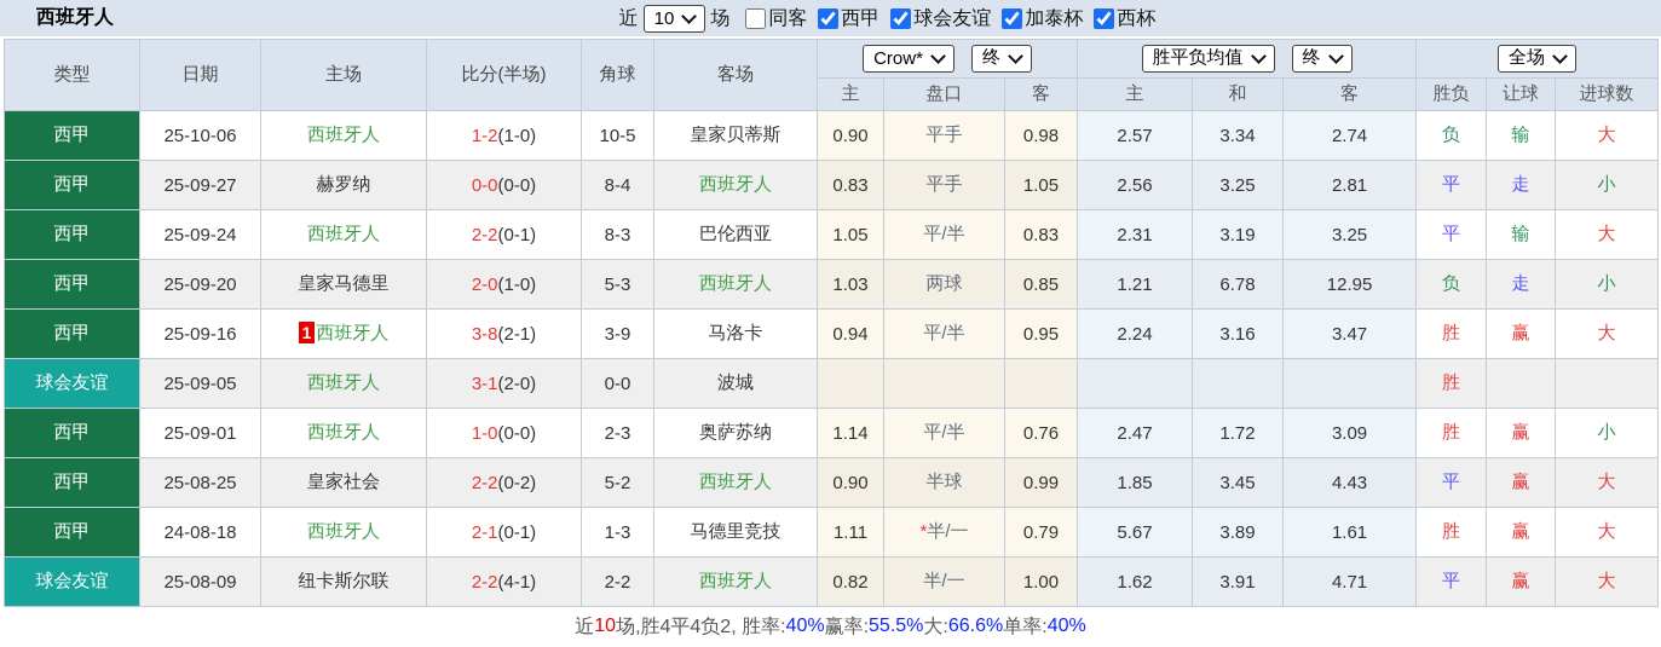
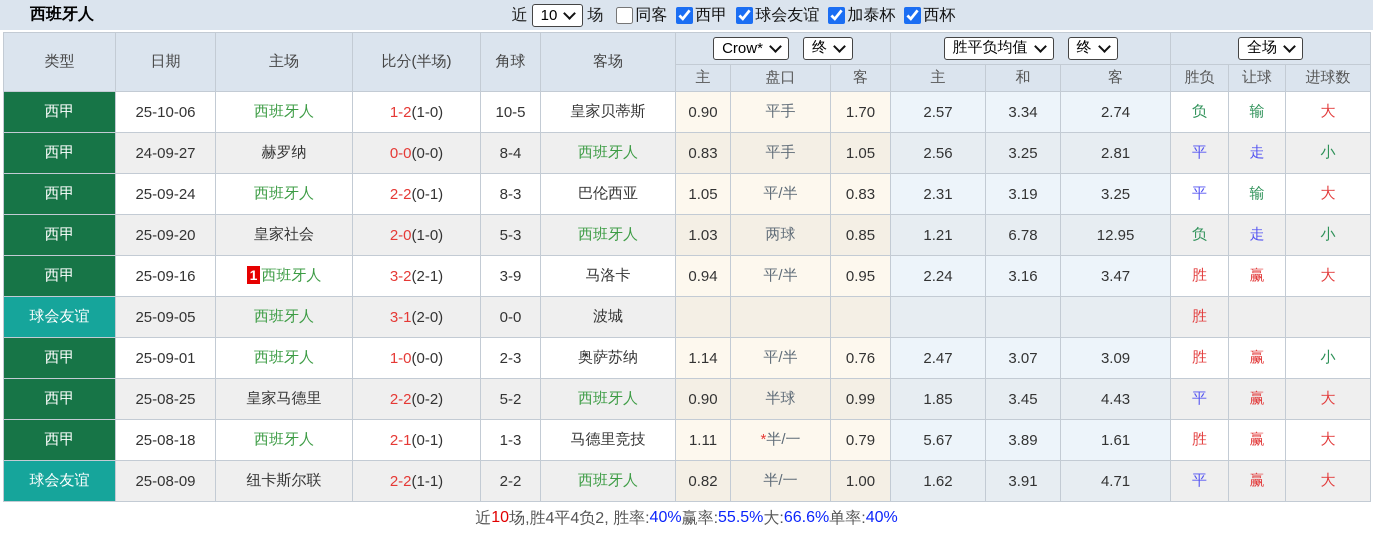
  西班牙人
  近
  10
  场
  同客
  西甲
  球会友谊
  加泰杯
  西杯
  类型	日期	主场	比分(半场)	角球	客场	Crow* 终	胜平负均值 终	全场
  主	盘口	客	主	和	客	胜负	让球	进球数
- 西甲	25-10-06	西班牙人	1-2(1-0)	10-5	皇家贝蒂斯	0.90	平手	0.98	2.57	3.34	2.74	负	输	大
+ 西甲	25-10-06	西班牙人	1-2(1-0)	10-5	皇家贝蒂斯	0.90	平手	1.70	2.57	3.34	2.74	负	输	大
- 西甲	25-09-27	赫罗纳	0-0(0-0)	8-4	西班牙人	0.83	平手	1.05	2.56	3.25	2.81	平	走	小
+ 西甲	24-09-27	赫罗纳	0-0(0-0)	8-4	西班牙人	0.83	平手	1.05	2.56	3.25	2.81	平	走	小
  西甲	25-09-24	西班牙人	2-2(0-1)	8-3	巴伦西亚	1.05	平/半	0.83	2.31	3.19	3.25	平	输	大
- 西甲	25-09-20	皇家马德里	2-0(1-0)	5-3	西班牙人	1.03	两球	0.85	1.21	6.78	12.95	负	走	小
+ 西甲	25-09-20	皇家社会	2-0(1-0)	5-3	西班牙人	1.03	两球	0.85	1.21	6.78	12.95	负	走	小
- 西甲	25-09-16	1 西班牙人	3-8(2-1)	3-9	马洛卡	0.94	平/半	0.95	2.24	3.16	3.47	胜	赢	大
+ 西甲	25-09-16	1 西班牙人	3-2(2-1)	3-9	马洛卡	0.94	平/半	0.95	2.24	3.16	3.47	胜	赢	大
  球会友谊	25-09-05	西班牙人	3-1(2-0)	0-0	波城							胜
- 西甲	25-09-01	西班牙人	1-0(0-0)	2-3	奥萨苏纳	1.14	平/半	0.76	2.47	1.72	3.09	胜	赢	小
+ 西甲	25-09-01	西班牙人	1-0(0-0)	2-3	奥萨苏纳	1.14	平/半	0.76	2.47	3.07	3.09	胜	赢	小
- 西甲	25-08-25	皇家社会	2-2(0-2)	5-2	西班牙人	0.90	半球	0.99	1.85	3.45	4.43	平	赢	大
+ 西甲	25-08-25	皇家马德里	2-2(0-2)	5-2	西班牙人	0.90	半球	0.99	1.85	3.45	4.43	平	赢	大
- 西甲	24-08-18	西班牙人	2-1(0-1)	1-3	马德里竞技	1.11	*半/一	0.79	5.67	3.89	1.61	胜	赢	大
+ 西甲	25-08-18	西班牙人	2-1(0-1)	1-3	马德里竞技	1.11	*半/一	0.79	5.67	3.89	1.61	胜	赢	大
- 球会友谊	25-08-09	纽卡斯尔联	2-2(4-1)	2-2	西班牙人	0.82	半/一	1.00	1.62	3.91	4.71	平	赢	大
+ 球会友谊	25-08-09	纽卡斯尔联	2-2(1-1)	2-2	西班牙人	0.82	半/一	1.00	1.62	3.91	4.71	平	赢	大
  近
  10
  场,胜4平4负2, 胜率:
  40%
  赢率:
  55.5%
  大:
  66.6%
  单率:
  40%
